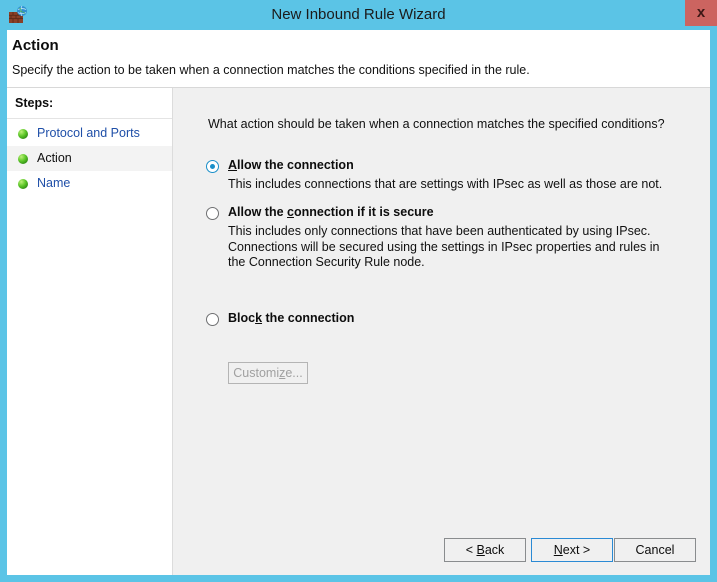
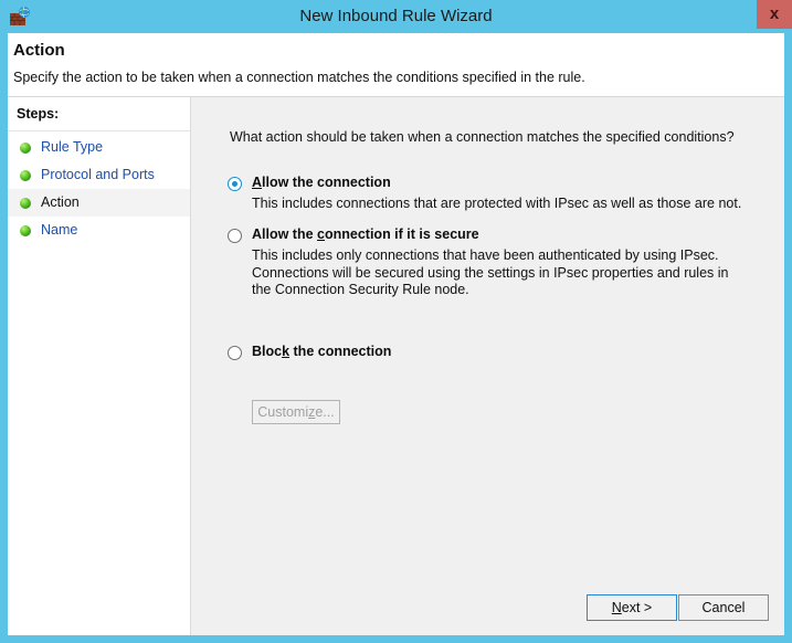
  New Inbound Rule Wizard
  x
  Action
  Specify the action to be taken when a connection matches the conditions specified in the rule.
  Steps:
+ Rule Type
  Protocol and Ports
  Action
  Name
  What action should be taken when a connection matches the specified conditions?
  Allow the connection
- This includes connections that are settings with IPsec as well as those are not.
+ This includes connections that are protected with IPsec as well as those are not.
  Allow the connection if it is secure
  This includes only connections that have been authenticated by using IPsec. Connections will be secured using the settings in IPsec properties and rules in the Connection Security Rule node.
  Customize...
  Block the connection
- < Back
  Next >
  Cancel
